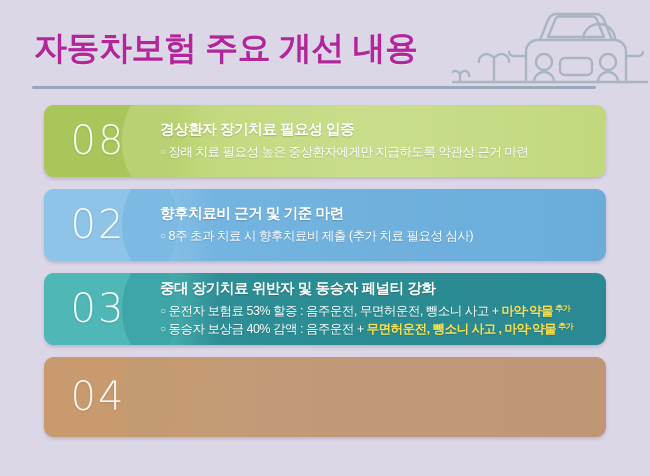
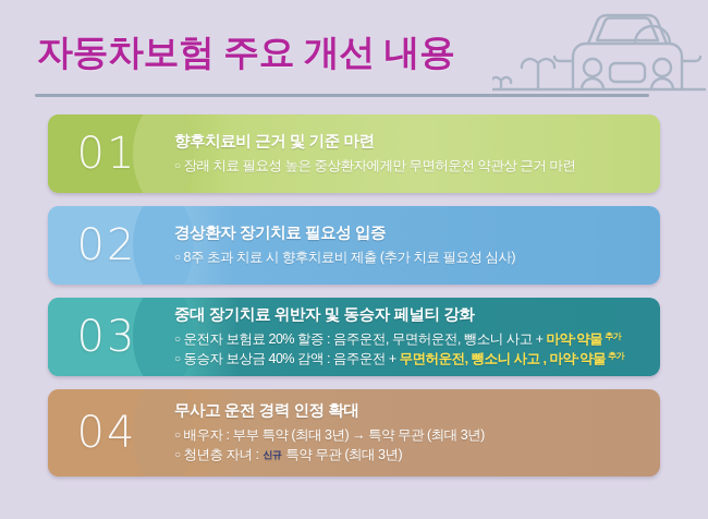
  자동차보험 주요 개선 내용
- 08
+ 01
- 경상환자 장기치료 필요성 입증
+ 향후치료비 근거 및 기준 마련
- ○ 장래 치료 필요성 높은 중상환자에게만 지급하도록 약관상 근거 마련
+ ○ 장래 치료 필요성 높은 중상환자에게만 무면허운전 약관상 근거 마련
  02
- 향후치료비 근거 및 기준 마련
+ 경상환자 장기치료 필요성 입증
  ○ 8주 초과 치료 시 향후치료비 제출 (추가 치료 필요성 심사)
  03
  중대 장기치료 위반자 및 동승자 페널티 강화
- ○ 운전자 보험료 53% 할증 : 음주운전, 무면허운전, 뺑소니 사고 + 마약·약물 추가
+ ○ 운전자 보험료 20% 할증 : 음주운전, 무면허운전, 뺑소니 사고 + 마약·약물 추가
  ○ 동승자 보상금 40% 감액 : 음주운전 + 무면허운전, 뺑소니 사고 , 마약·약물 추가
  04
+ 무사고 운전 경력 인정 확대
+ ○ 배우자 : 부부 특약 (최대 3년) → 특약 무관 (최대 3년)
+ ○ 청년층 자녀 : 신규 특약 무관 (최대 3년)
